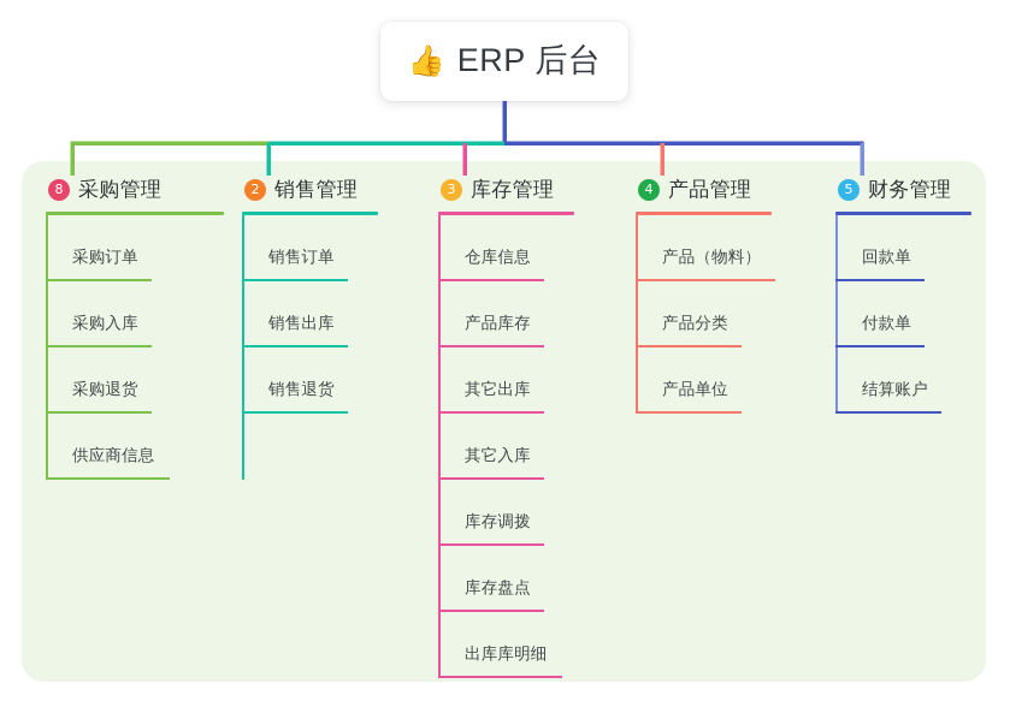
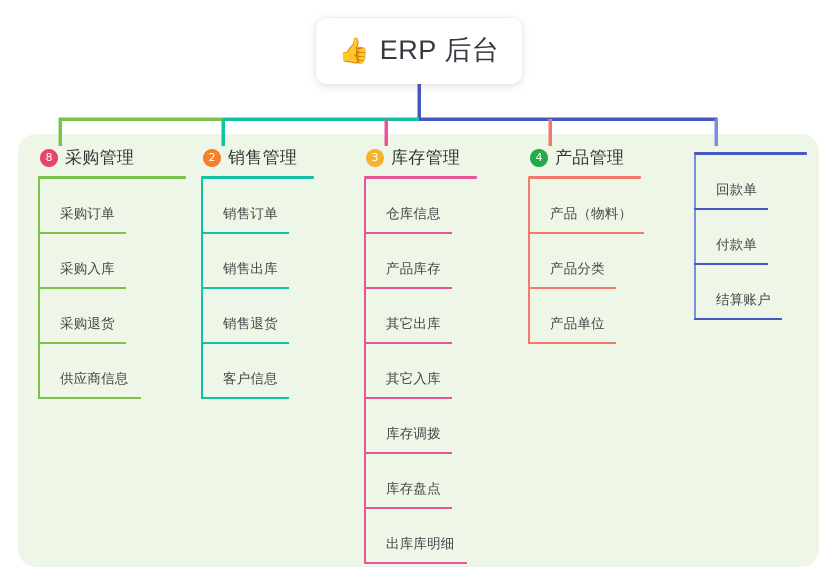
  👍
  ERP 后台
  8
  采购管理
  采购订单
  采购入库
  采购退货
  供应商信息
  2
  销售管理
  销售订单
  销售出库
  销售退货
+ 客户信息
  3
  库存管理
  仓库信息
  产品库存
  其它出库
  其它入库
  库存调拨
  库存盘点
  出库库明细
  4
  产品管理
  产品（物料）
  产品分类
  产品单位
- 5
- 财务管理
  回款单
  付款单
  结算账户
